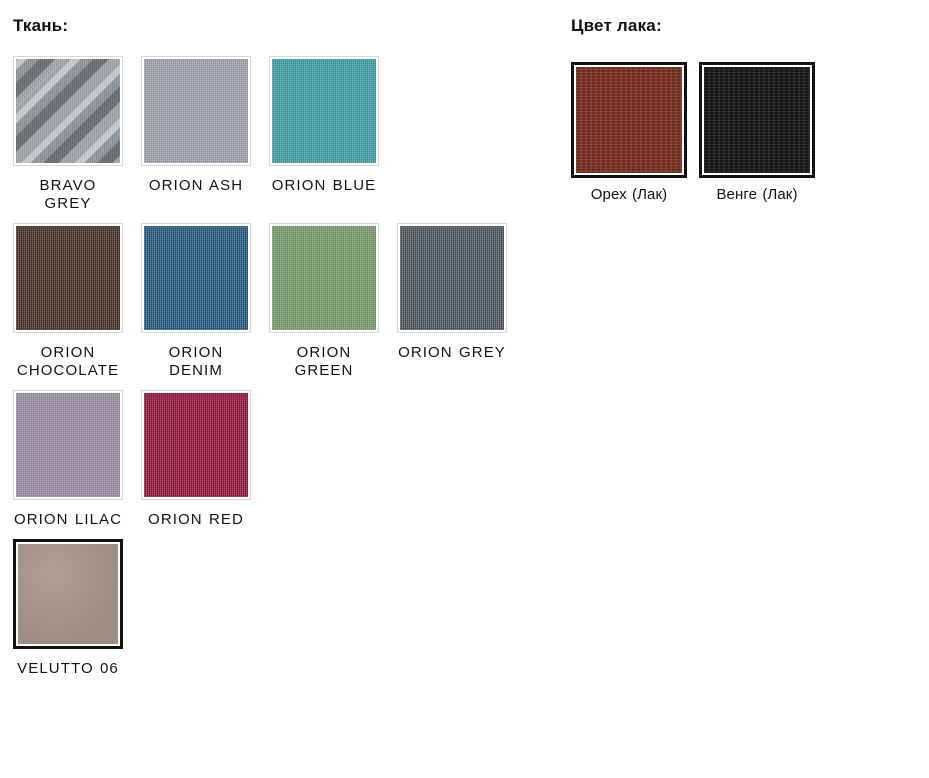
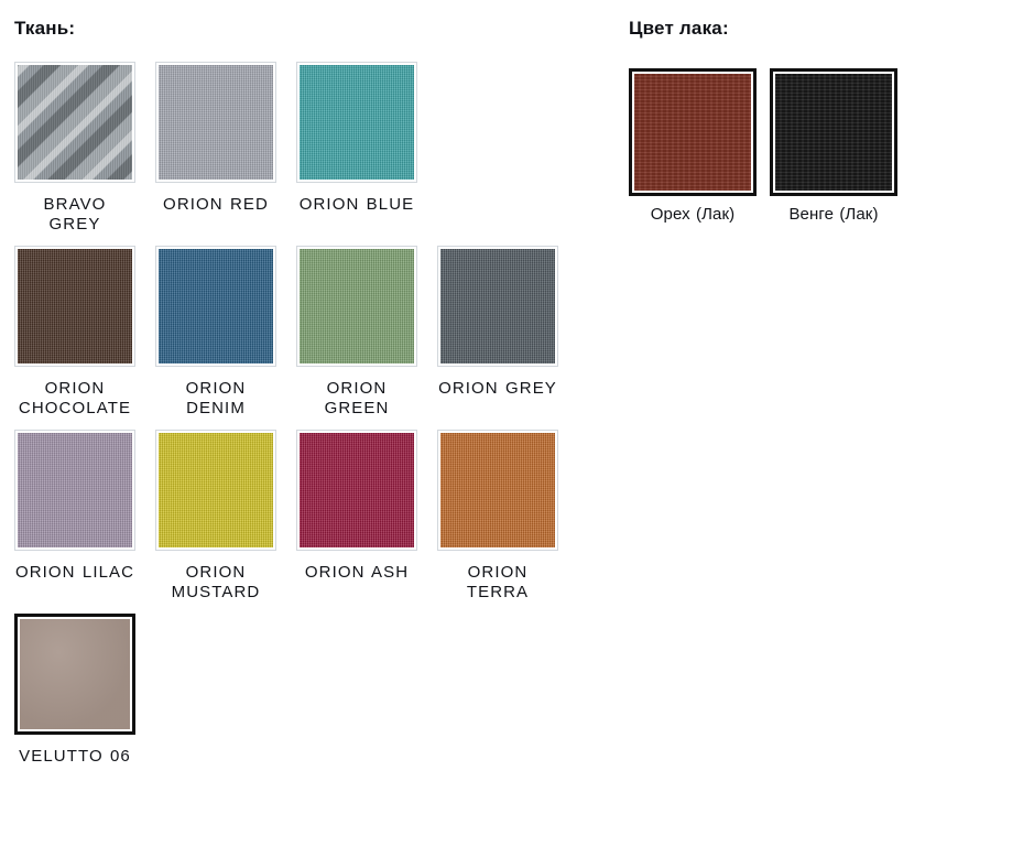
  Ткань:
  BRAVO GREY
- ORION ASH
+ ORION RED
  ORION BLUE
  ORION CHOCOLATE
  ORION DENIM
  ORION GREEN
  ORION GREY
  ORION LILAC
+ ORION MUSTARD
- ORION RED
+ ORION ASH
+ ORION TERRA
  VELUTTO 06
  Цвет лака:
  Орех (Лак)
  Венге (Лак)
